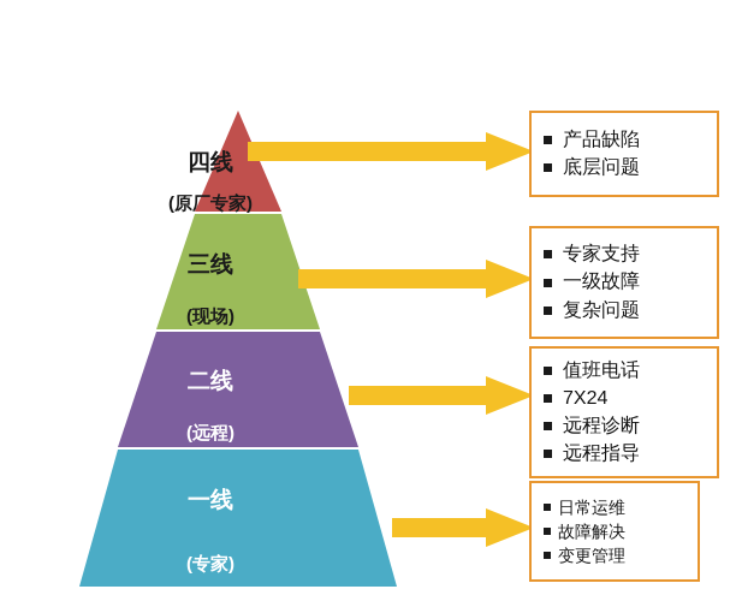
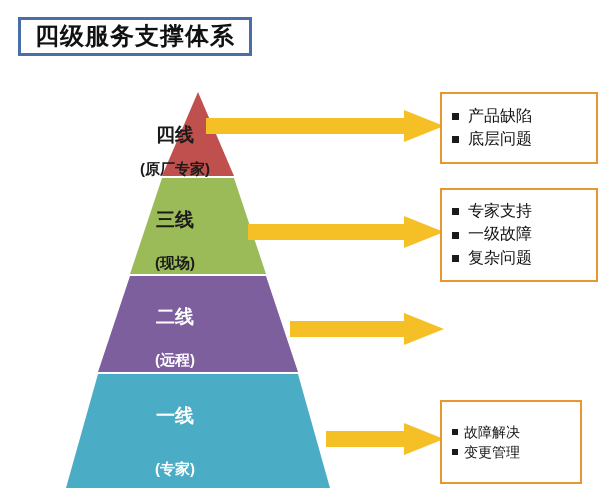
+ 四级服务支撑体系
  四线
  (原厂专家)
  三线
  (现场)
  二线
  (远程)
  一线
  (专家)
  产品缺陷
  底层问题
  专家支持
  一级故障
  复杂问题
- 值班电话
- 7X24
- 远程诊断
- 远程指导
- 日常运维
  故障解决
  变更管理
